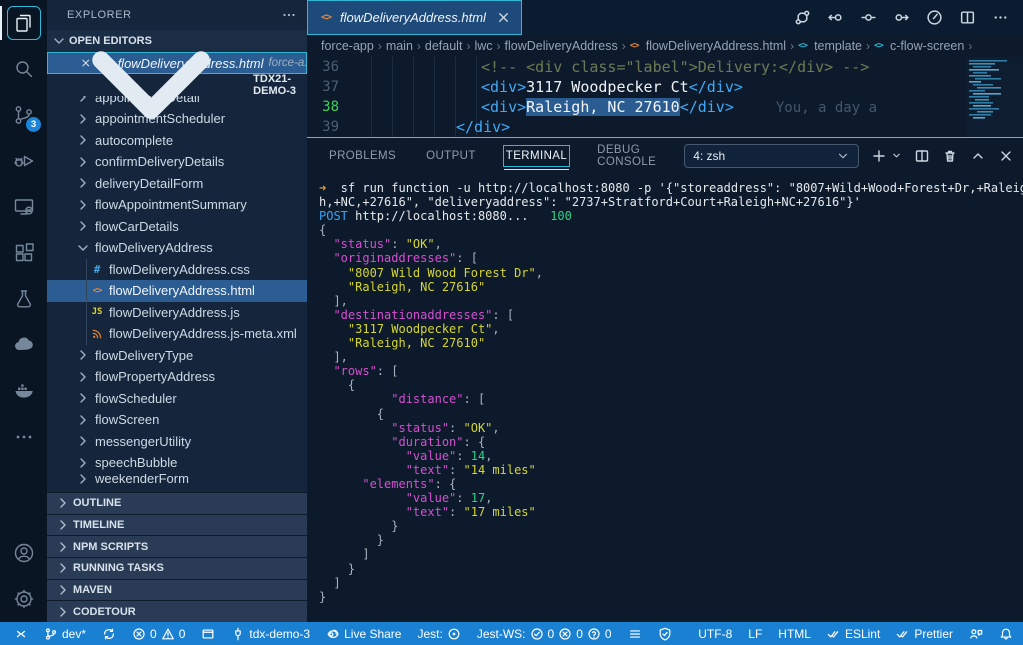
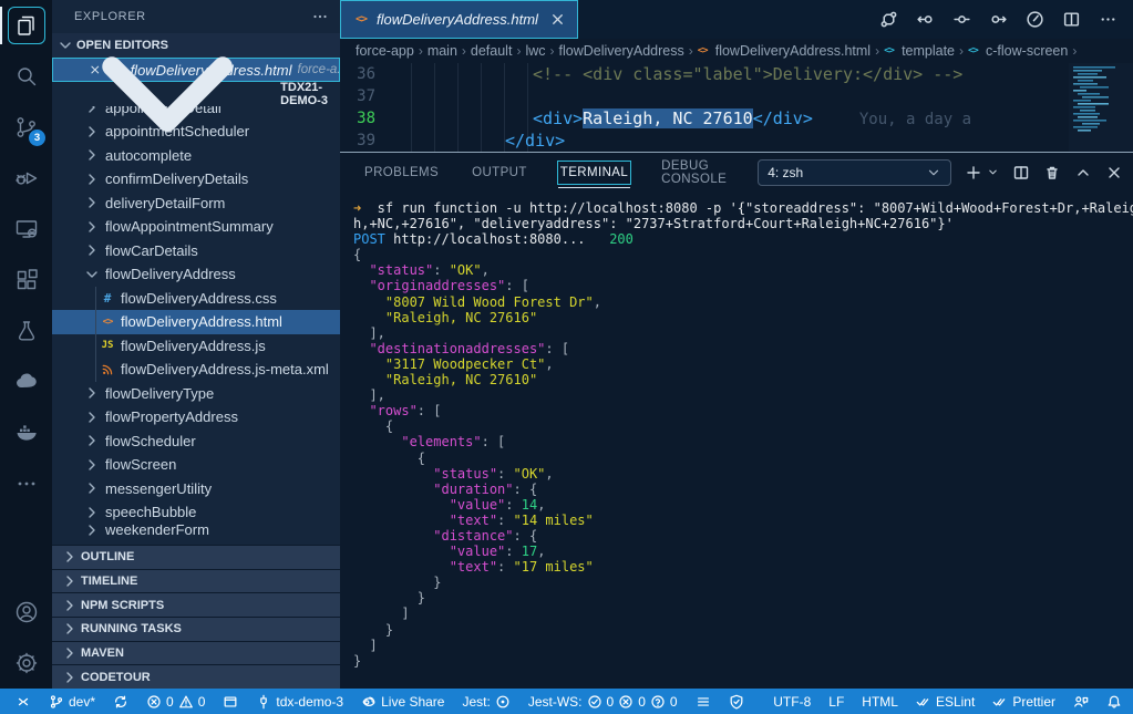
  3
  EXPLORER
  OPEN EDITORS
  flowDeliveryress.html
  force-a.
  TDX21-DEMO-3
  appointmentScheduler
  autocomplete
  confirmDeliveryDetails
  deliveryDetailForm
  flowAppointmentSummary
  flowCarDetails
  flowDeliveryAddress
  #
  flowDeliveryAddress.css
  <>
  flowDeliveryAddress.html
  JS
  flowDeliveryAddress.js
  flowDeliveryAddress.js-meta.xml
  flowDeliveryType
  flowPropertyAddress
  flowScheduler
  flowScreen
  messengerUtility
  speechBubble
  weekenderForm
  OUTLINE
  TIMELINE
  NPM SCRIPTS
  RUNNING TASKS
  MAVEN
  CODETOUR
  <>
  flowDeliveryAddress.html
  force-app
  ›
  main
  ›
  default
  ›
  lwc
  ›
  flowDeliveryAddress
  ›
  <>
  flowDeliveryAddress.html
  ›
  <>
  template
  ›
  <>
  c-flow-screen
  ›
  36
  <!-- <div class="label">Delivery:</div> -->
  37
- <div>3117 Woodpecker Ct</div>
  38
  <div>Raleigh, NC 27610</div> You, a day a
  39
  </div>
  PROBLEMS
  OUTPUT
  TERMINAL
  DEBUG CONSOLE
  4: zsh
  ➜ sf run function -u http://localhost:8080 -p '{"storeaddress": "8007+Wild+Wood+Forest+Dr,+Ralei
  h,+NC,+27616", "deliveryaddress": "2737+Stratford+Court+Raleigh+NC+27616"}'
- POST http://localhost:8080... 100
+ POST http://localhost:8080... 200
  {
  "status": "OK",
  "originaddresses": [
  "8007 Wild Wood Forest Dr",
  "Raleigh, NC 27616"
  ],
  "destinationaddresses": [
  "3117 Woodpecker Ct",
  "Raleigh, NC 27610"
  ],
  "rows": [
  {
- "distance": [
+ "elements": [
  {
  "status": "OK",
  "duration": {
  "value": 14,
  "text": "14 miles"
- "elements": {
+ "distance": {
  "value": 17,
  "text": "17 miles"
  }
  }
  ]
  }
  ]
  }
  dev*
  0
  0
  tdx-demo-3
  Live Share
  Jest:
  Jest-WS:
  0
  0
  0
  UTF-8
  LF
  HTML
  ESLint
  Prettier
